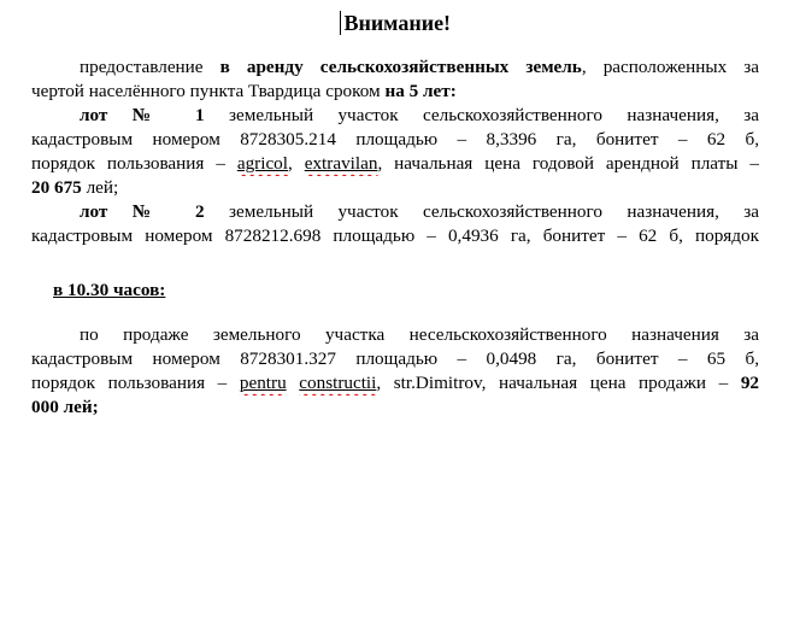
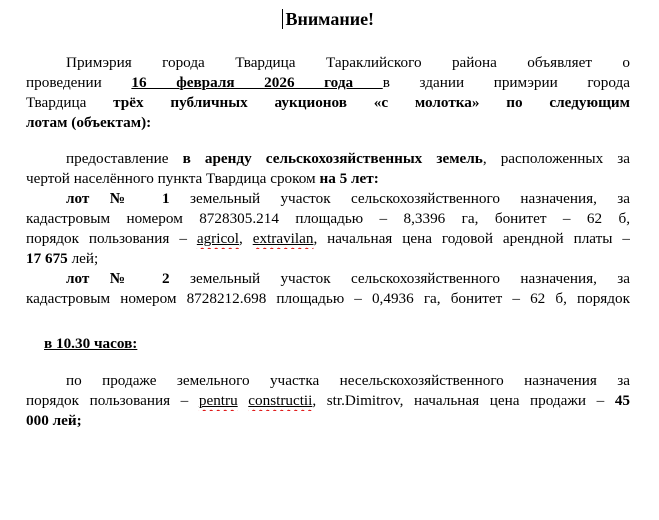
  Внимание!
+ Примэрия города Твардица Тараклийского района объявляет о
+ проведении 16 февраля 2026 года в здании примэрии города
+ Твардица трёх публичных аукционов «с молотка» по следующим
+ лотам (объектам):
  предоставление в аренду сельскохозяйственных земель, расположенных за
  чертой населённого пункта Твардица сроком на 5 лет:
  лот № 1 земельный участок сельскохозяйственного назначения, за
  кадастровым номером 8728305.214 площадью – 8,3396 га, бонитет – 62 б,
  порядок пользования – agricol, extravilan, начальная цена годовой арендной платы –
- 20 675 лей;
+ 17 675 лей;
  лот № 2 земельный участок сельскохозяйственного назначения, за
  кадастровым номером 8728212.698 площадью – 0,4936 га, бонитет – 62 б, порядок
  в 10.30 часов:
  по продаже земельного участка несельскохозяйственного назначения за
- кадастровым номером 8728301.327 площадью – 0,0498 га, бонитет – 65 б,
- порядок пользования – pentru constructii, str.Dimitrov, начальная цена продажи – 92
+ порядок пользования – pentru constructii, str.Dimitrov, начальная цена продажи – 45
  000 лей;
